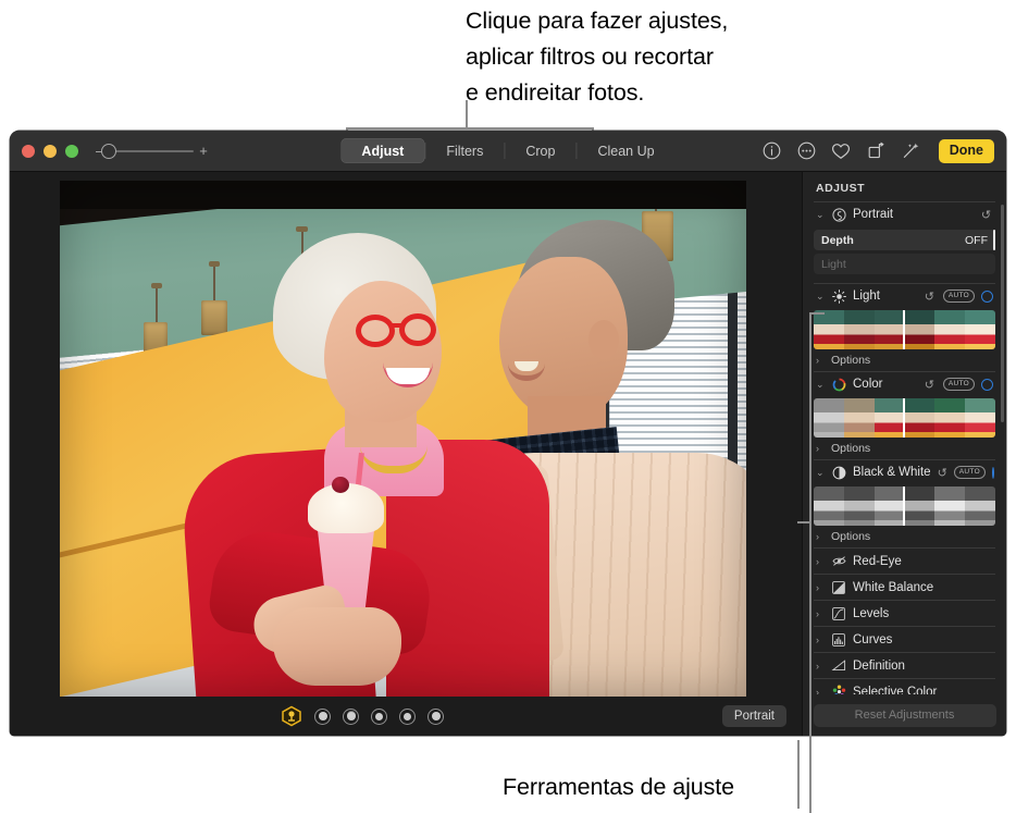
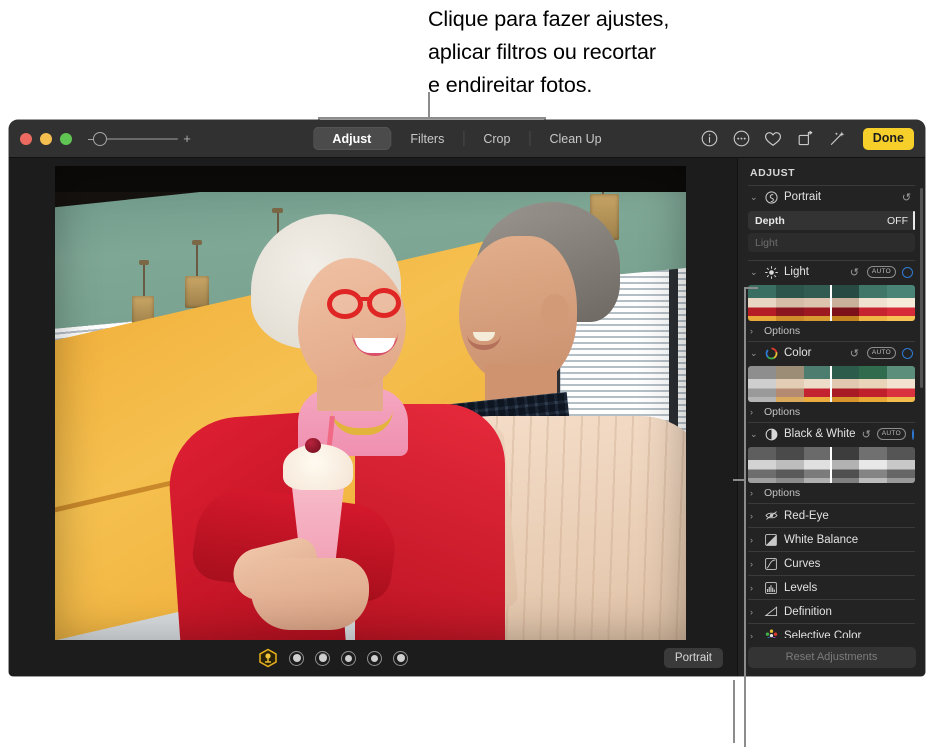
  Clique para fazer ajustes,
  aplicar filtros ou recortar
  e endireitar fotos.
  –
  +
  Adjust
  Filters
  Crop
  Clean Up
  Done
  Portrait
  ADJUST
  ⌄
  Portrait
  ↺
  Depth
  OFF
  Light
  ⌄
  Light
  ↺
  ›
  Options
  ⌄
  Color
  ↺
  ›
  Options
  ⌄
  Black & White
  ↺
  ›
  Options
  ›
  Red-Eye
  ›
  White Balance
  ›
- Levels
+ Curves
  ›
- Curves
+ Levels
  ›
  Definition
  ›
  Selective Color
  Reset Adjustments
- Ferramentas de ajuste
